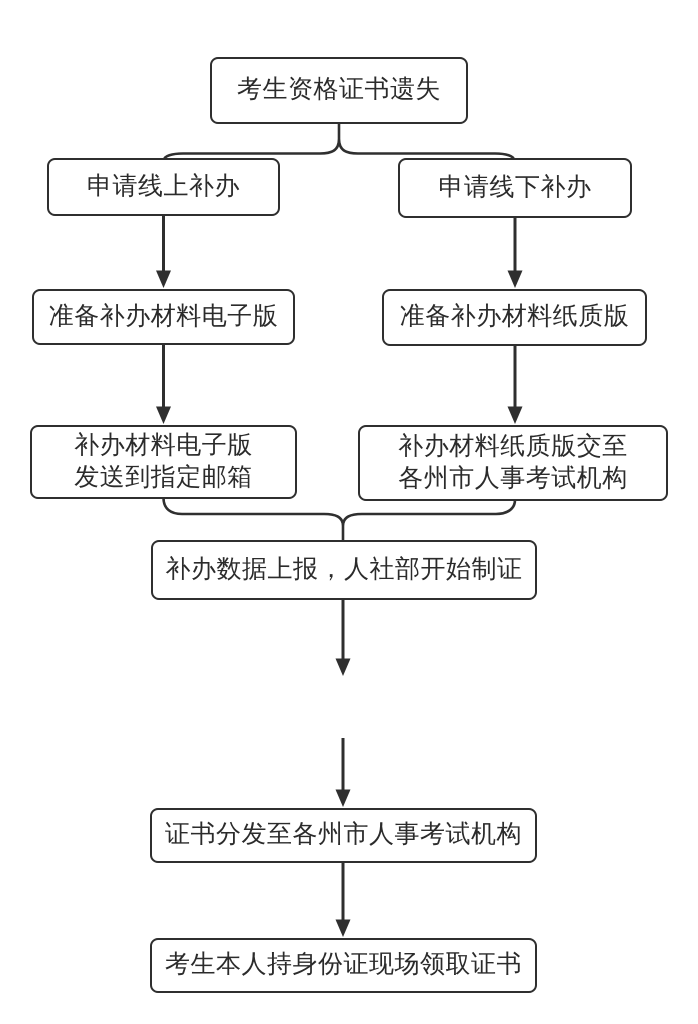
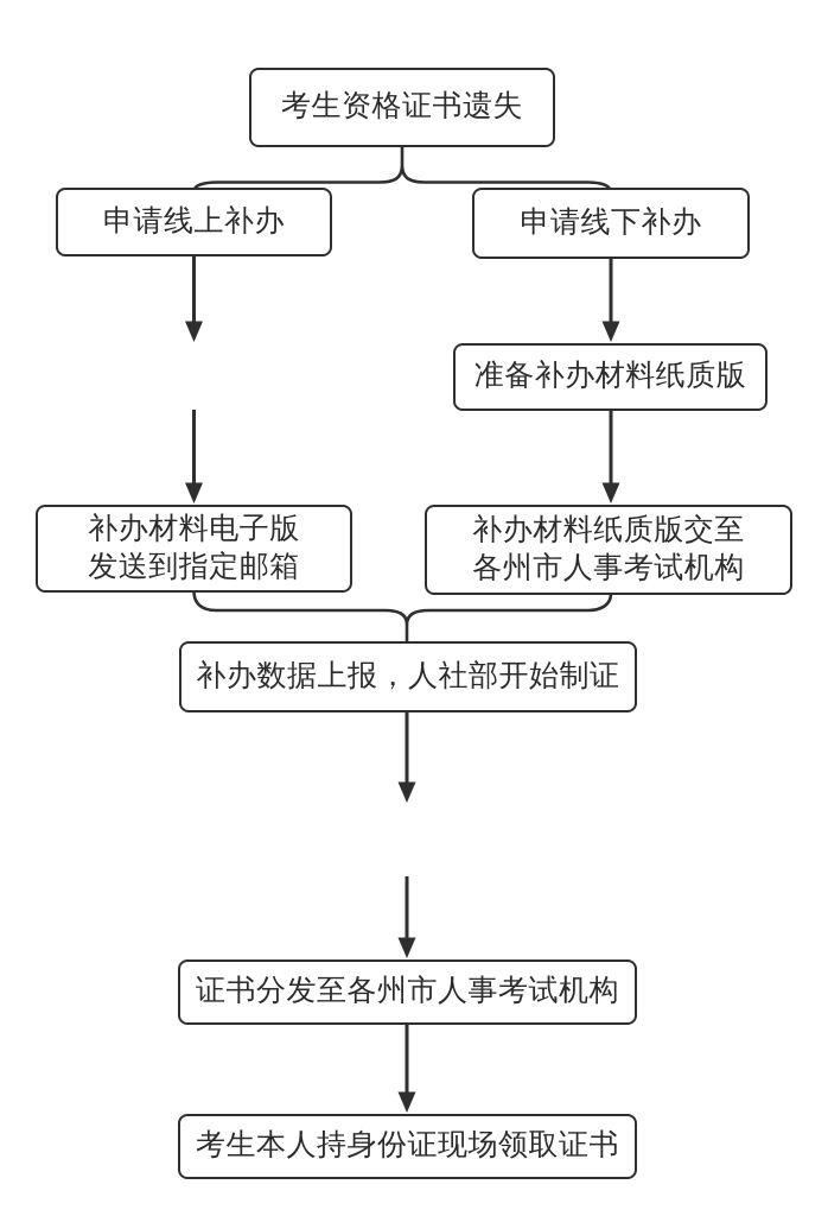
  考生资格证书遗失
  申请线上补办
  申请线下补办
- 准备补办材料电子版
  准备补办材料纸质版
  补办材料电子版
  发送到指定邮箱
  补办材料纸质版交至
  各州市人事考试机构
  补办数据上报，人社部开始制证
  证书分发至各州市人事考试机构
  考生本人持身份证现场领取证书
